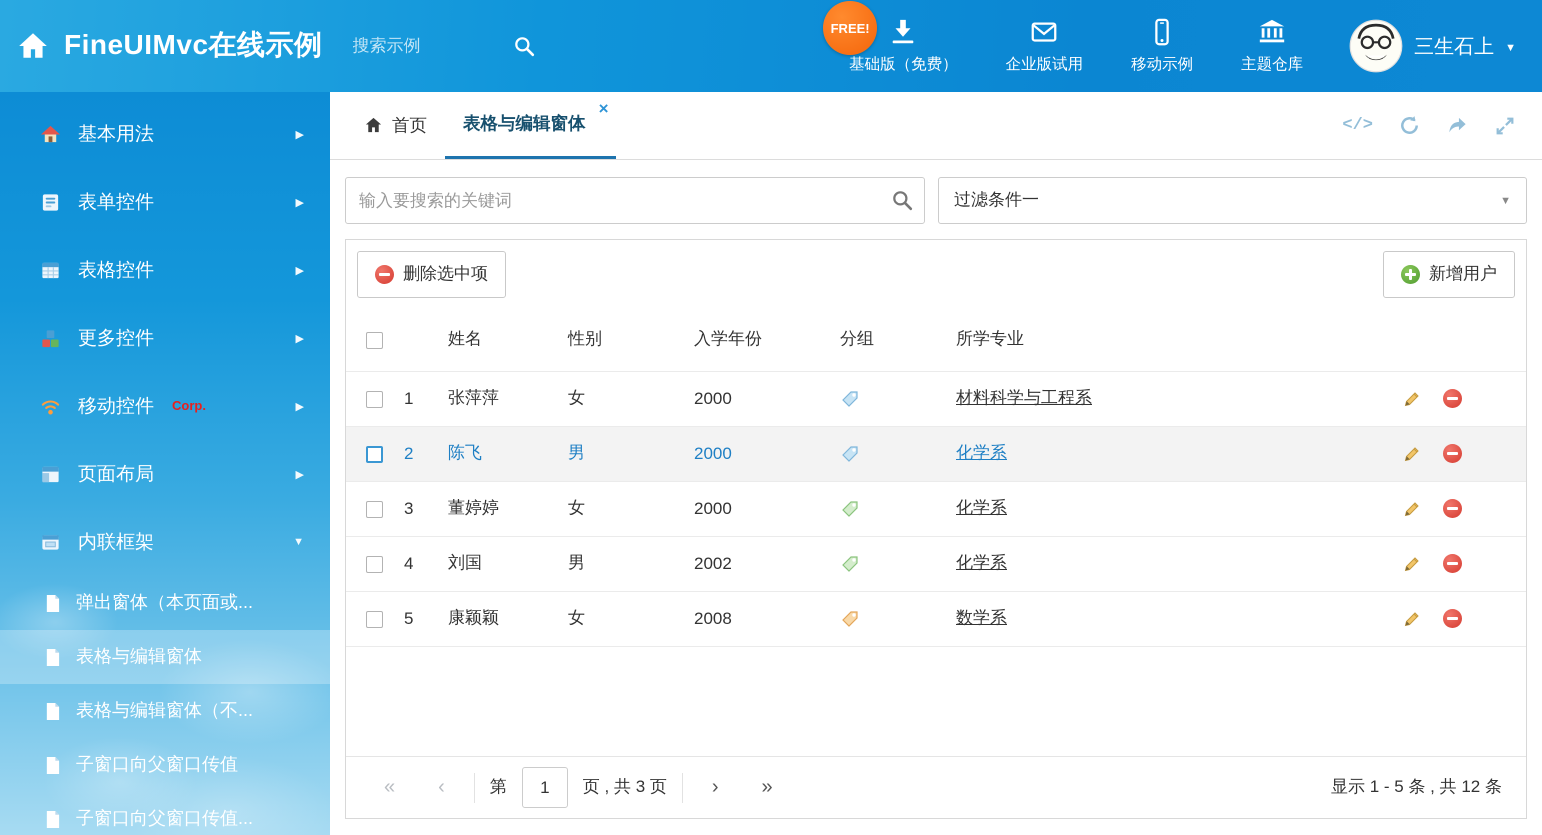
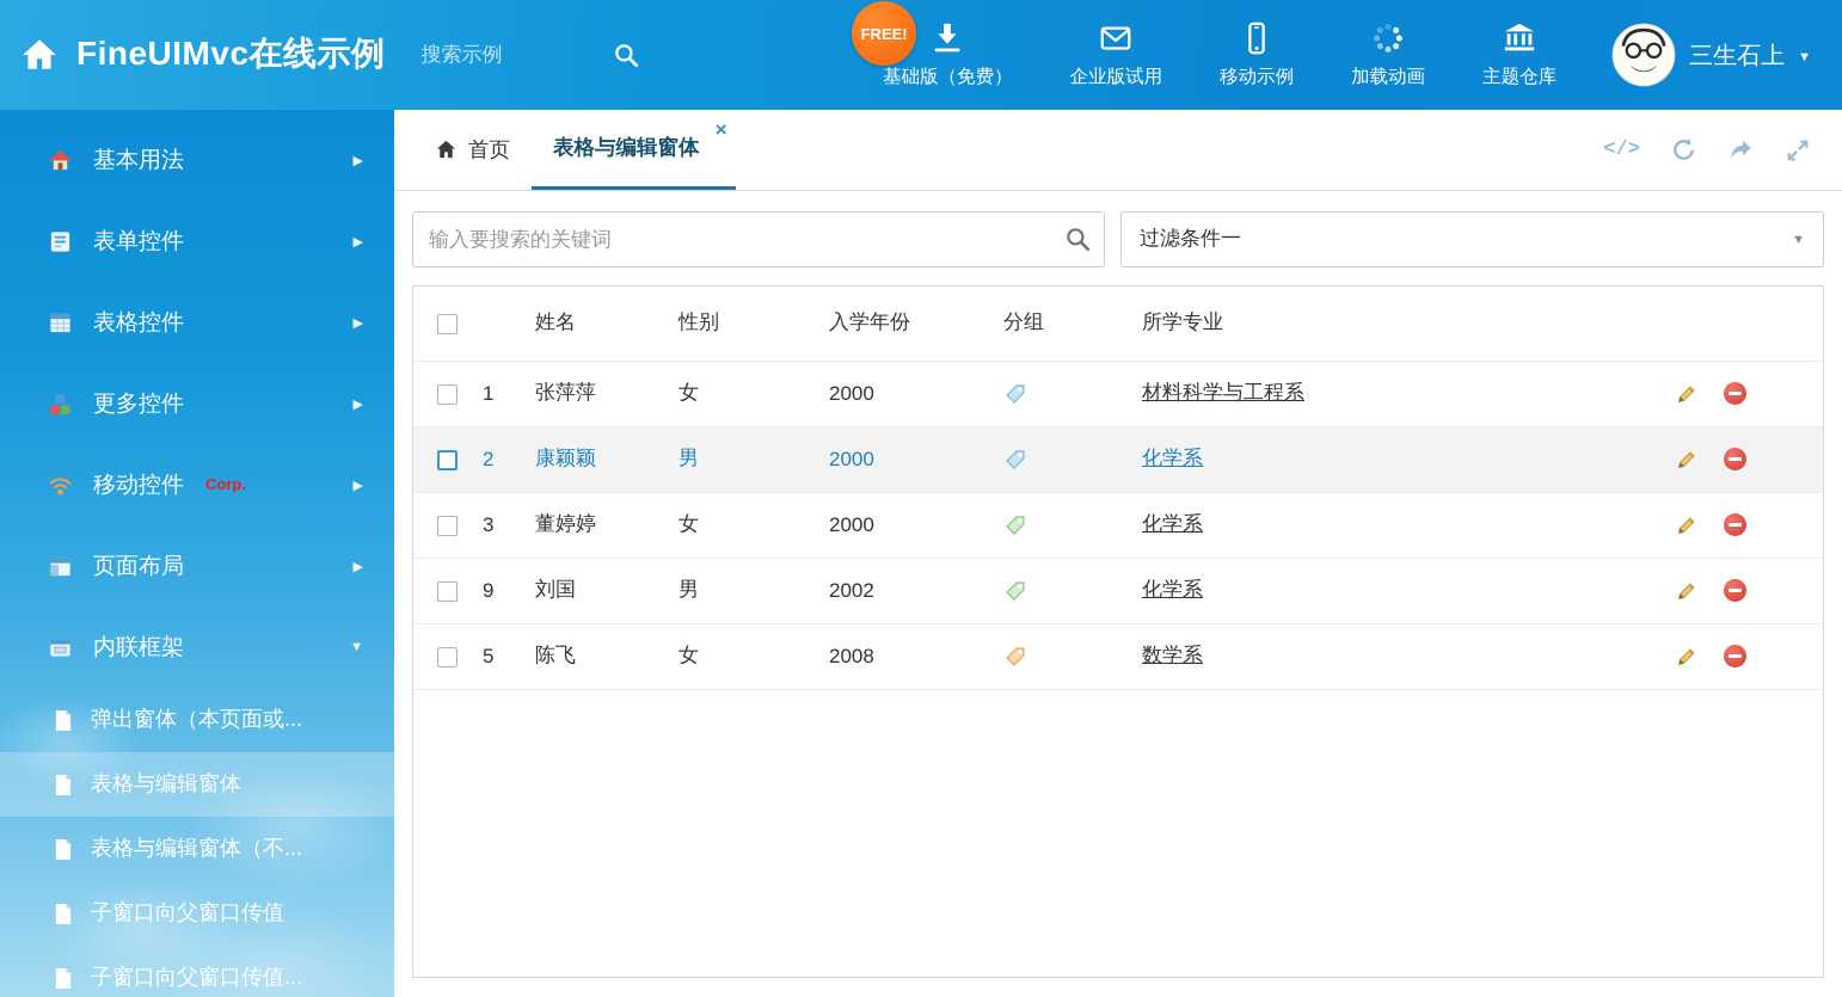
  FineUIMvc在线示例
  搜索示例
  FREE!
  基础版（免费）
  企业版试用
  移动示例
+ 加载动画
  主题仓库
  三生石上
  ▼
  基本用法
  ▶
  表单控件
  ▶
  表格控件
  ▶
  更多控件
  ▶
  移动控件
  Corp.
  ▶
  页面布局
  ▶
  内联框架
  ▼
  弹出窗体（本页面或...
  表格与编辑窗体
  表格与编辑窗体（不...
  子窗口向父窗口传值
  子窗口向父窗口传值...
  首页
  表格与编辑窗体
  ×
  </>
  输入要搜索的关键词
  过滤条件一
  ▼
- 删除选中项
- 新增用户
  		姓名	性别	入学年份	分组	所学专业
  	1	张萍萍	女	2000		材料科学与工程系
- 	2	陈飞	男	2000		化学系
+ 	2	康颖颖	男	2000		化学系
  	3	董婷婷	女	2000		化学系
- 	4	刘国	男	2002		化学系
+ 	9	刘国	男	2002		化学系
- 	5	康颖颖	女	2008		数学系
+ 	5	陈飞	女	2008		数学系
- «
- ‹
- 第
- 1
- 页 , 共 3 页
- ›
- »
- 显示 1 - 5 条 , 共 12 条
